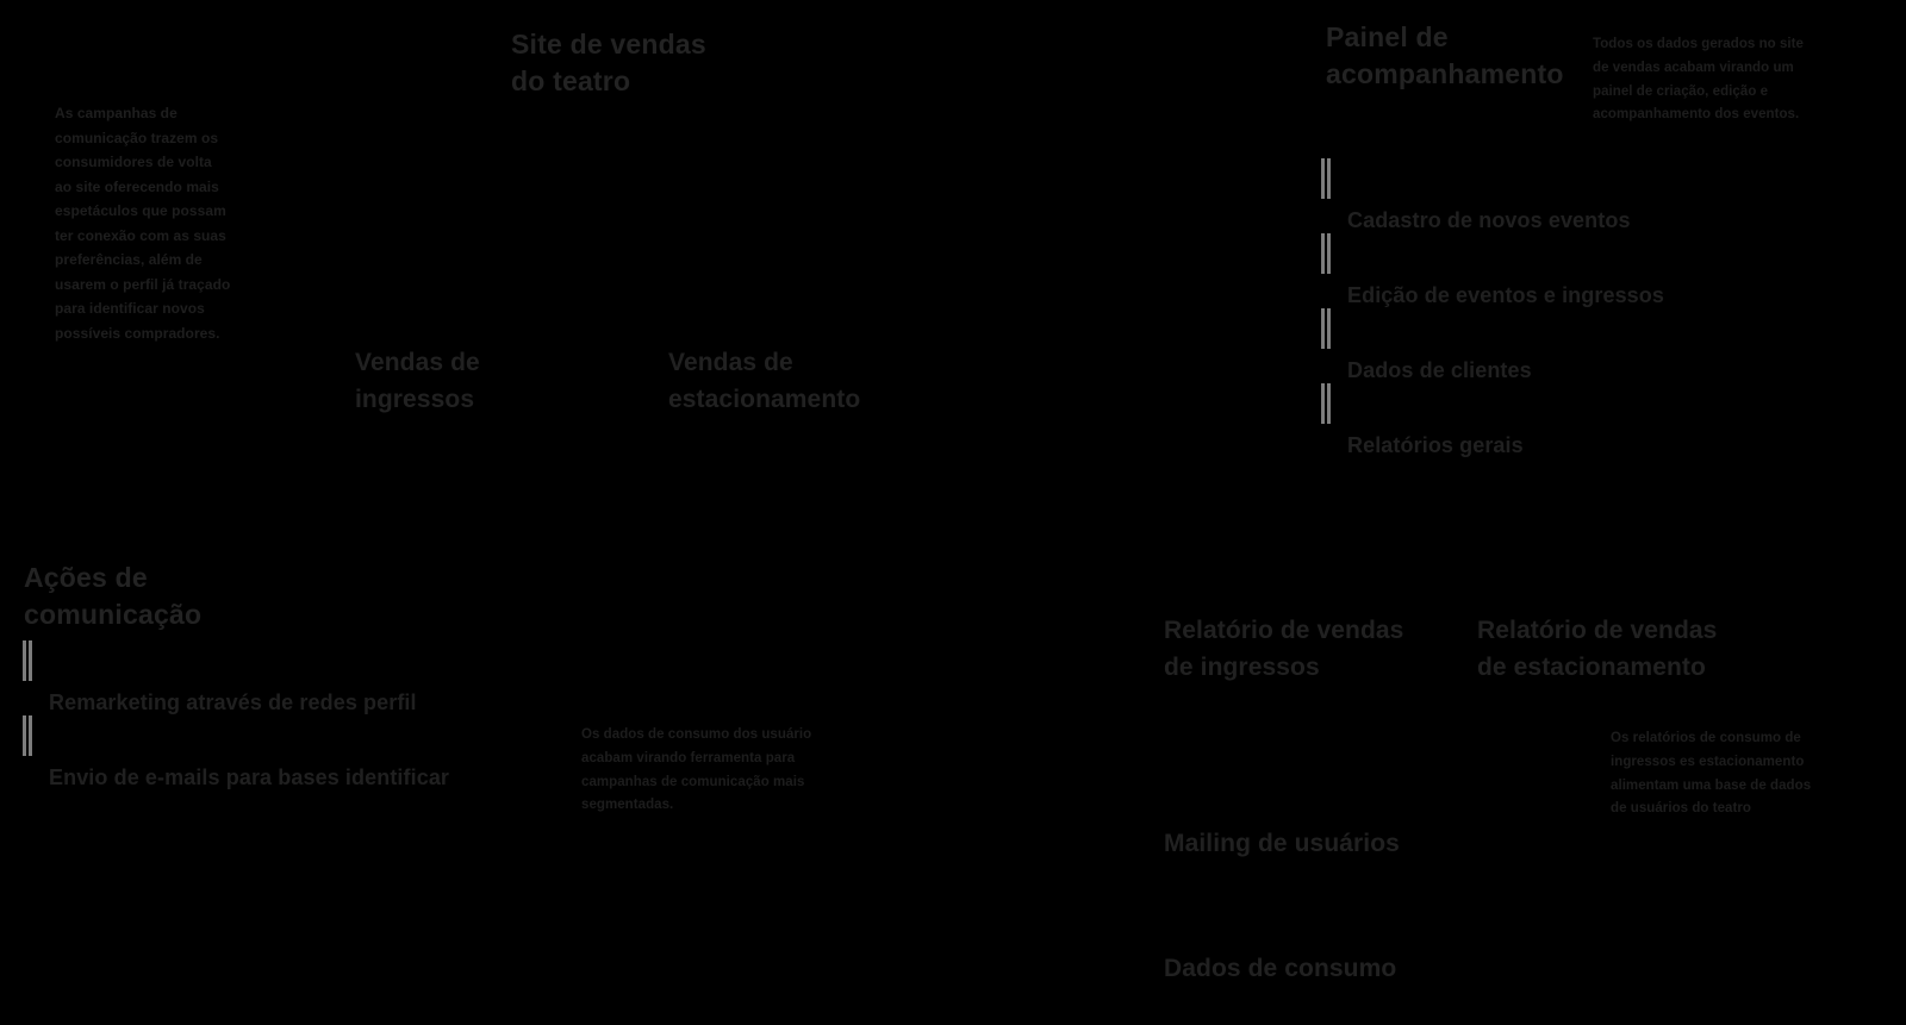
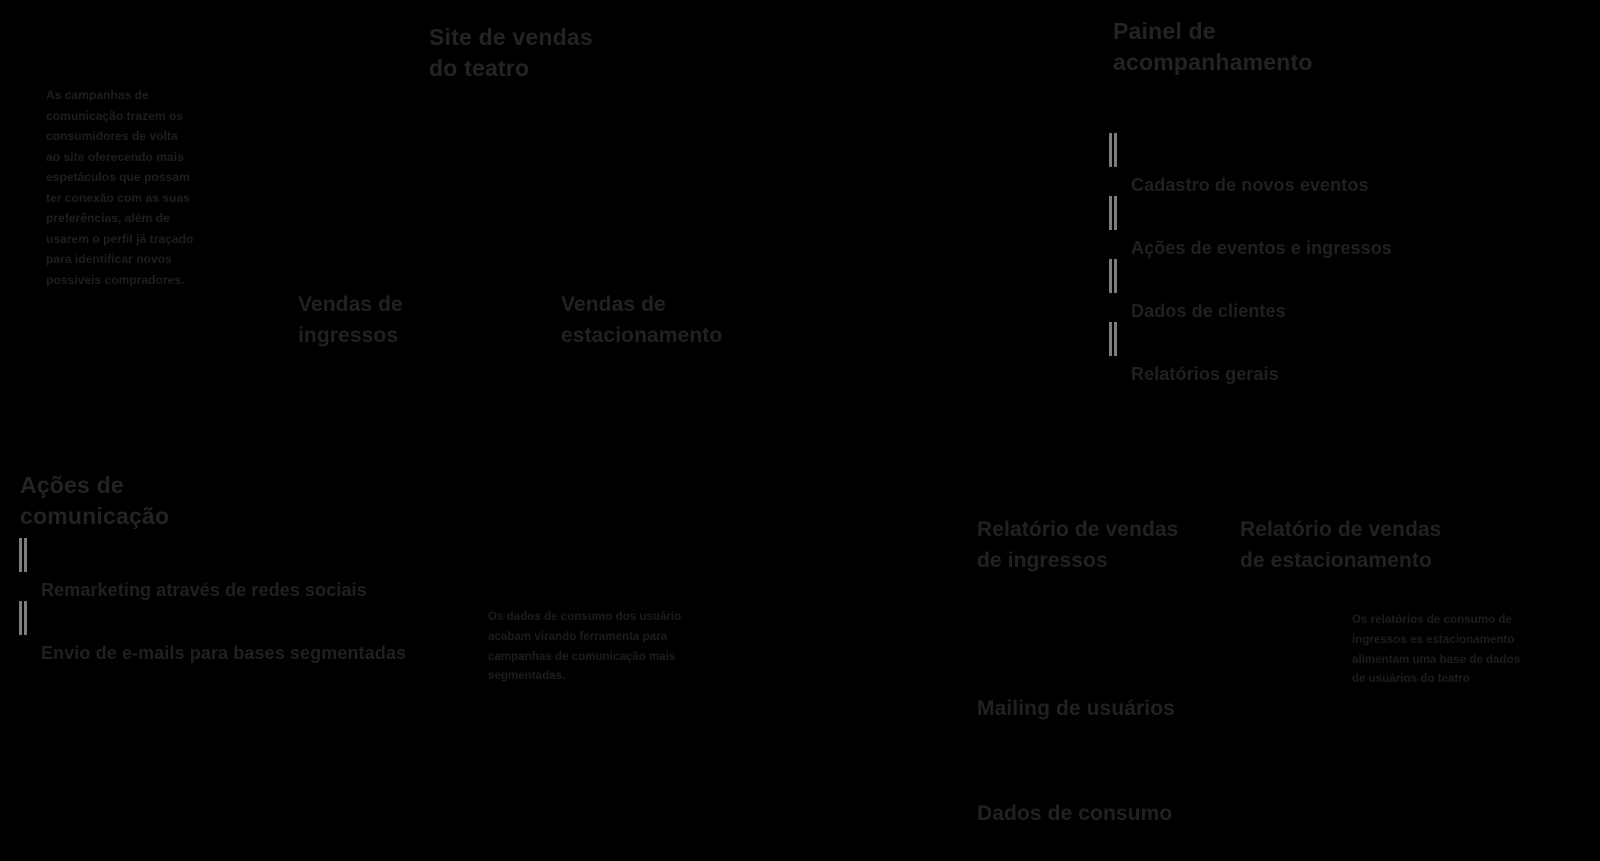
  Site de vendas
  do teatro
  Painel de
  acompanhamento
  As campanhas de
  comunicação trazem os
  consumidores de volta
  ao site oferecendo mais
  espetáculos que possam
  ter conexão com as suas
  preferências, além de
  usarem o perfil já traçado
  para identificar novos
  possíveis compradores.
- Todos os dados gerados no site
- de vendas acabam virando um
- painel de criação, edição e
- acompanhamento dos eventos.
  Os dados de consumo dos usuário
  acabam virando ferramenta para
  campanhas de comunicação mais
  segmentadas.
  Os relatórios de consumo de
  ingressos es estacionamento
  alimentam uma base de dados
  de usuários do teatro
  Cadastro de novos eventos
- Edição de eventos e ingressos
+ Ações de eventos e ingressos
  Dados de clientes
  Relatórios gerais
  Vendas de
  ingressos
  Vendas de
  estacionamento
  Ações de
  comunicação
- Remarketing através de redes perfil
+ Remarketing através de redes sociais
- Envio de e-mails para bases identificar
+ Envio de e-mails para bases segmentadas
  Relatório de vendas
  de ingressos
  Relatório de vendas
  de estacionamento
  Mailing de usuários
  Dados de consumo
